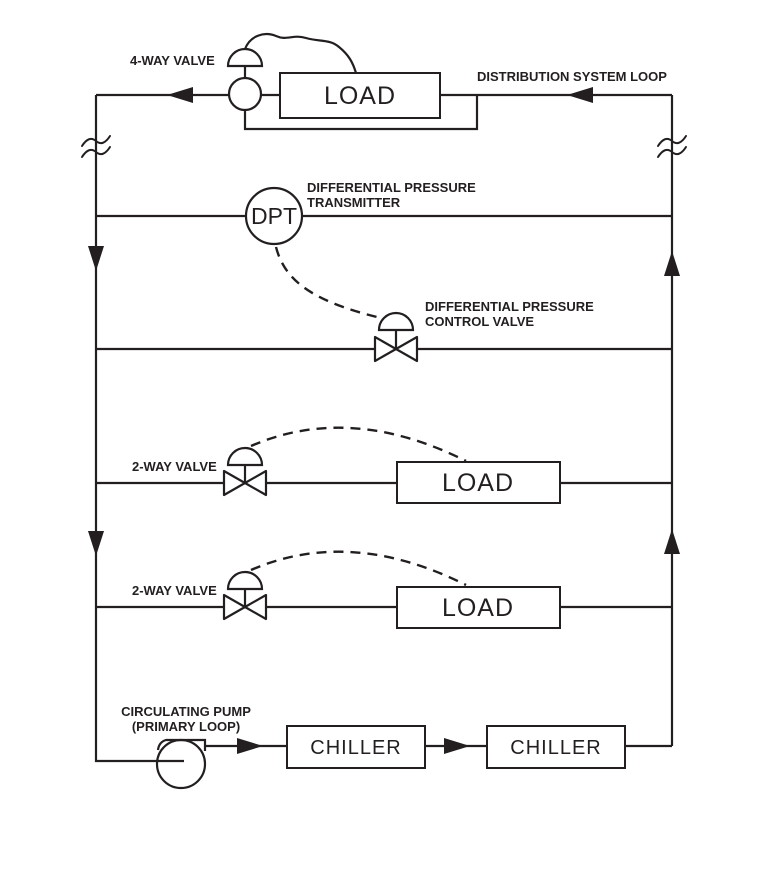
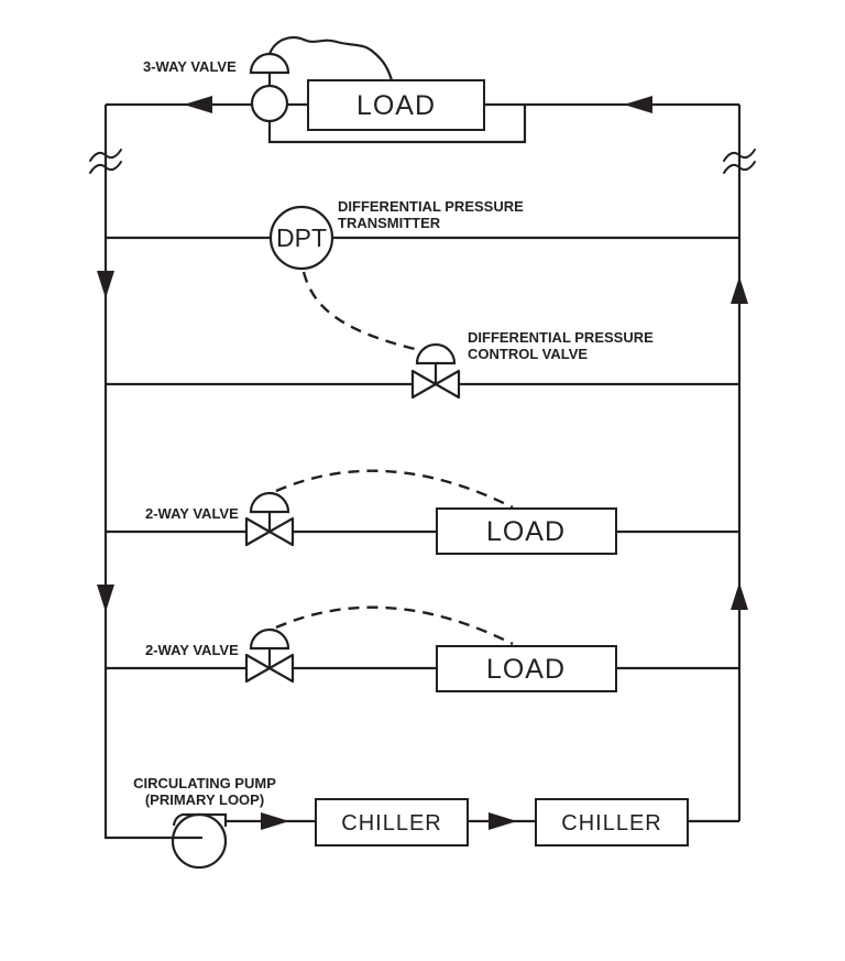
  LOAD
  DPT
  LOAD
  LOAD
  CHILLER
  CHILLER
- 4-WAY VALVE
+ 3-WAY VALVE
- DISTRIBUTION SYSTEM LOOP
  DIFFERENTIAL PRESSURE
  TRANSMITTER
  DIFFERENTIAL PRESSURE
  CONTROL VALVE
  2-WAY VALVE
  2-WAY VALVE
  CIRCULATING PUMP
  (PRIMARY LOOP)
